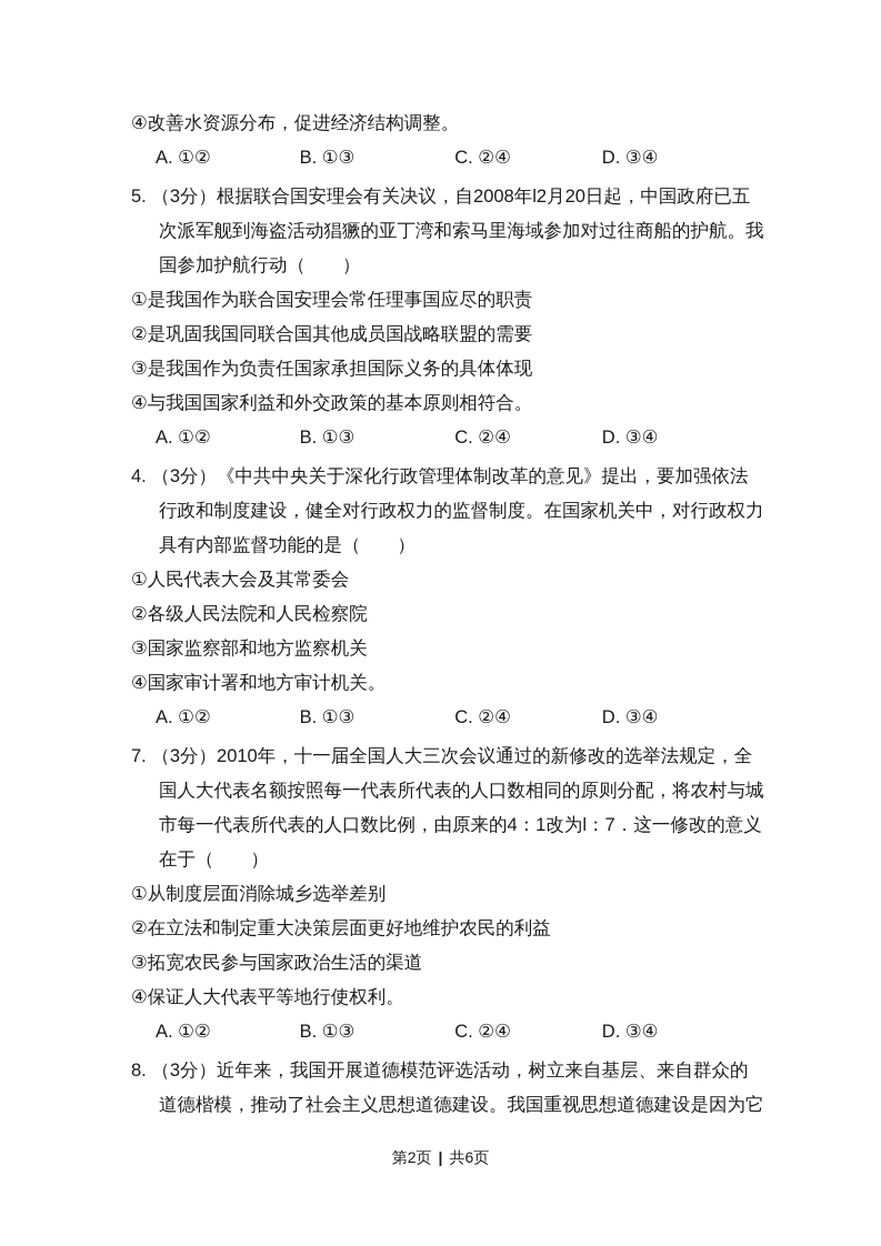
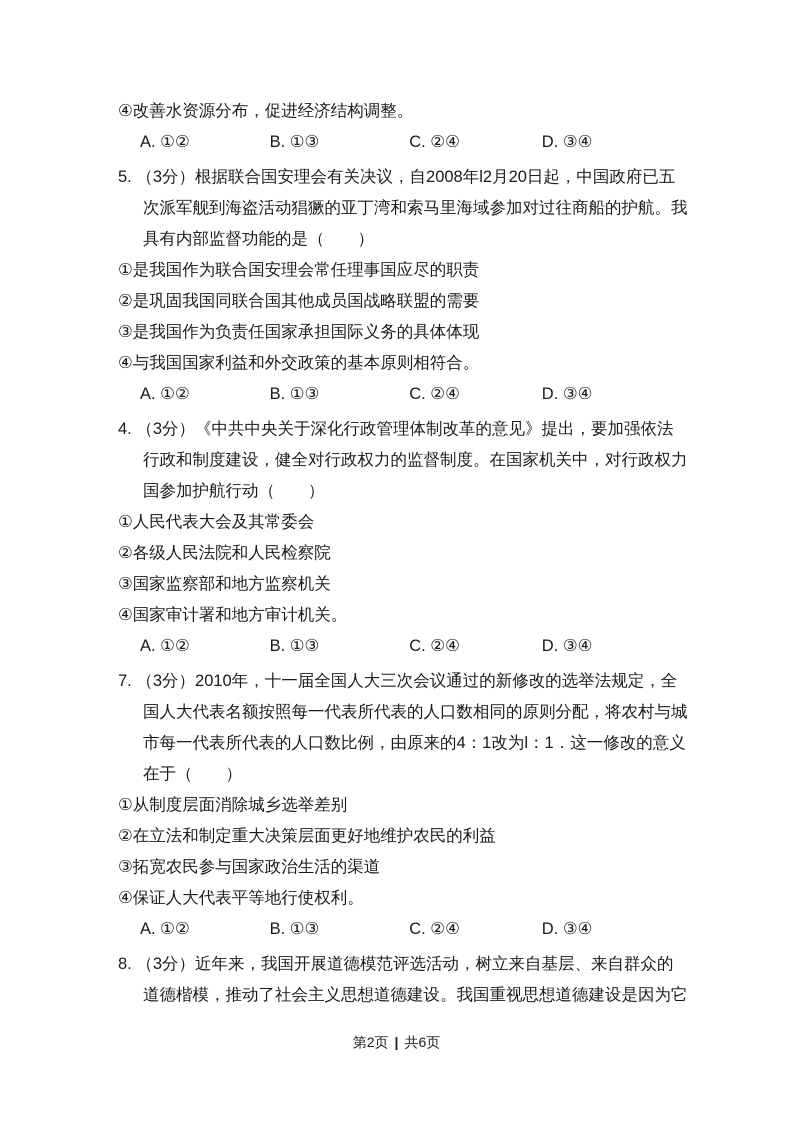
  ④改善水资源分布，促进经济结构调整。
  A. ①② B. ①③ C. ②④ D. ③④
  5. （3分）根据联合国安理会有关决议，自2008年l2月20日起，中国政府已五
  次派军舰到海盗活动猖獗的亚丁湾和索马里海域参加对过往商船的护航。我
- 国参加护航行动（ ）
+ 具有内部监督功能的是（ ）
  ①是我国作为联合国安理会常任理事国应尽的职责
  ②是巩固我国同联合国其他成员国战略联盟的需要
  ③是我国作为负责任国家承担国际义务的具体体现
  ④与我国国家利益和外交政策的基本原则相符合。
  A. ①② B. ①③ C. ②④ D. ③④
  4. （3分）《中共中央关于深化行政管理体制改革的意见》提出，要加强依法
  行政和制度建设，健全对行政权力的监督制度。在国家机关中，对行政权力
- 具有内部监督功能的是（ ）
+ 国参加护航行动（ ）
  ①人民代表大会及其常委会
  ②各级人民法院和人民检察院
  ③国家监察部和地方监察机关
  ④国家审计署和地方审计机关。
  A. ①② B. ①③ C. ②④ D. ③④
  7. （3分）2010年，十一届全国人大三次会议通过的新修改的选举法规定，全
  国人大代表名额按照每一代表所代表的人口数相同的原则分配，将农村与城
- 市每一代表所代表的人口数比例，由原来的4：1改为l：7．这一修改的意义
+ 市每一代表所代表的人口数比例，由原来的4：1改为l：1．这一修改的意义
  在于（ ）
  ①从制度层面消除城乡选举差别
  ②在立法和制定重大决策层面更好地维护农民的利益
  ③拓宽农民参与国家政治生活的渠道
  ④保证人大代表平等地行使权利。
  A. ①② B. ①③ C. ②④ D. ③④
  8. （3分）近年来，我国开展道德模范评选活动，树立来自基层、来自群众的
  道德楷模，推动了社会主义思想道德建设。我国重视思想道德建设是因为它
  第2页 | 共6页
